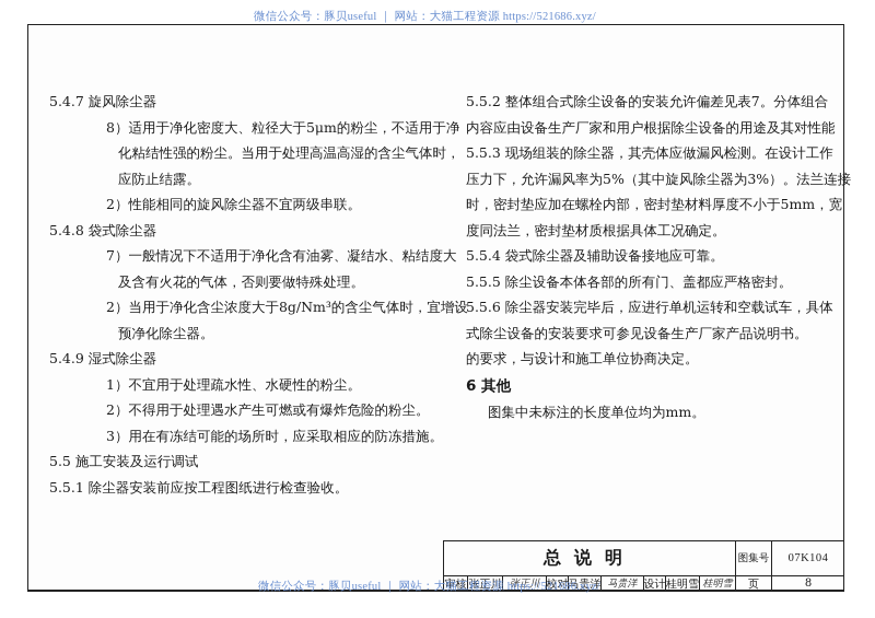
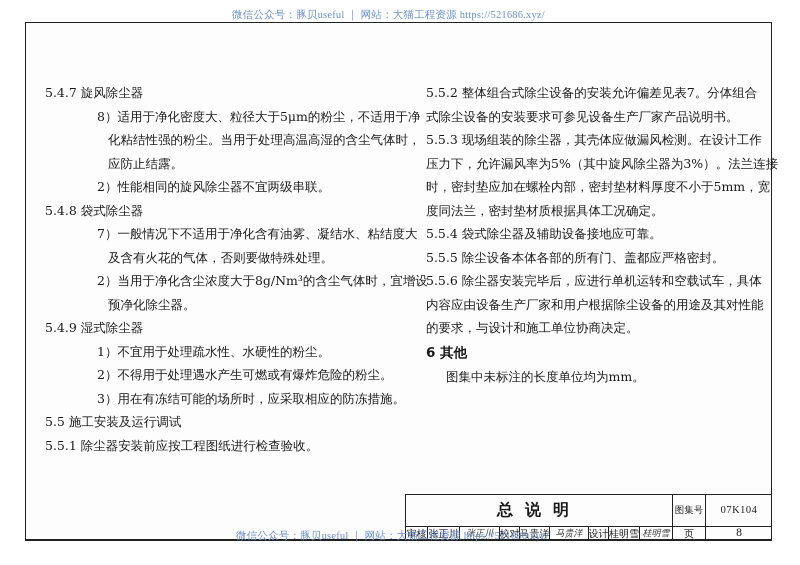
  微信公众号：豚贝useful ｜ 网站：大猫工程资源 https://521686.xyz/
  5.4.7 旋风除尘器
  8）适用于净化密度大、粒径大于5μm的粉尘，不适用于净
  化粘结性强的粉尘。当用于处理高温高湿的含尘气体时，
  应防止结露。
  2）性能相同的旋风除尘器不宜两级串联。
  5.4.8 袋式除尘器
  7）一般情况下不适用于净化含有油雾、凝结水、粘结度大
  及含有火花的气体，否则要做特殊处理。
  2）当用于净化含尘浓度大于8g/Nm³的含尘气体时，宜增设
  预净化除尘器。
  5.4.9 湿式除尘器
  1）不宜用于处理疏水性、水硬性的粉尘。
  2）不得用于处理遇水产生可燃或有爆炸危险的粉尘。
  3）用在有冻结可能的场所时，应采取相应的防冻措施。
  5.5 施工安装及运行调试
  5.5.1 除尘器安装前应按工程图纸进行检查验收。
  5.5.2 整体组合式除尘设备的安装允许偏差见表7。分体组合
- 内容应由设备生产厂家和用户根据除尘设备的用途及其对性能
+ 式除尘设备的安装要求可参见设备生产厂家产品说明书。
  5.5.3 现场组装的除尘器，其壳体应做漏风检测。在设计工作
  压力下，允许漏风率为5%（其中旋风除尘器为3%）。法兰连接
  时，密封垫应加在螺栓内部，密封垫材料厚度不小于5mm，宽
  度同法兰，密封垫材质根据具体工况确定。
  5.5.4 袋式除尘器及辅助设备接地应可靠。
  5.5.5 除尘设备本体各部的所有门、盖都应严格密封。
  5.5.6 除尘器安装完毕后，应进行单机运转和空载试车，具体
- 式除尘设备的安装要求可参见设备生产厂家产品说明书。
+ 内容应由设备生产厂家和用户根据除尘设备的用途及其对性能
  的要求，与设计和施工单位协商决定。
  6 其他
  图集中未标注的长度单位均为mm。
  总说明
  图集号
  07K104
  审核
  张正川
  张正川
  校对
  马贵洋
  马贵洋
  设计
  桂明雪
  桂明雪
  页
  8
  微信公众号：豚贝useful ｜ 网站：大猫工程资源 https://521686.xyz/
